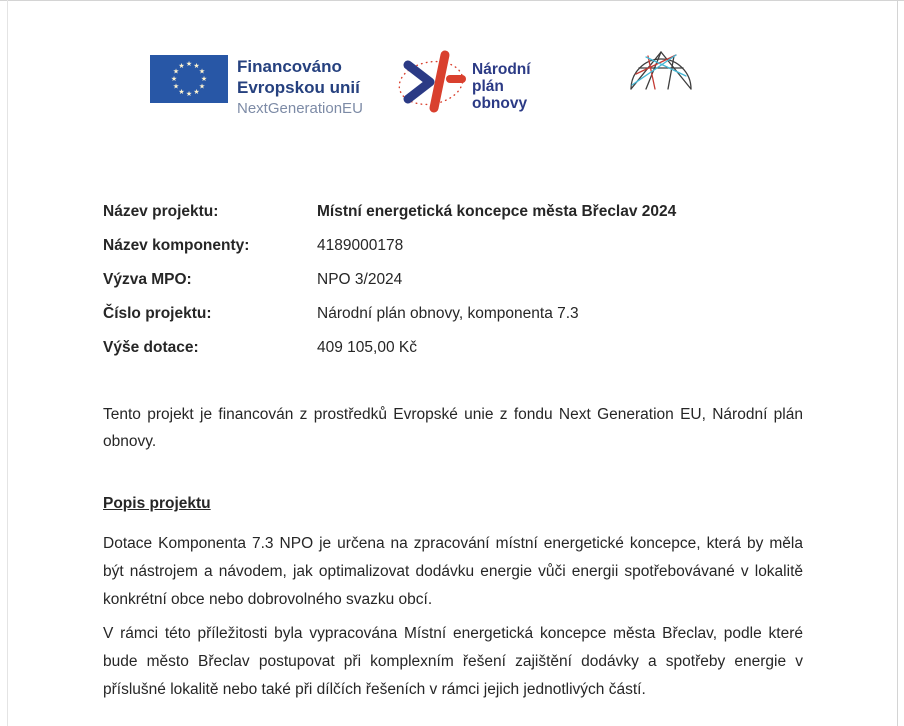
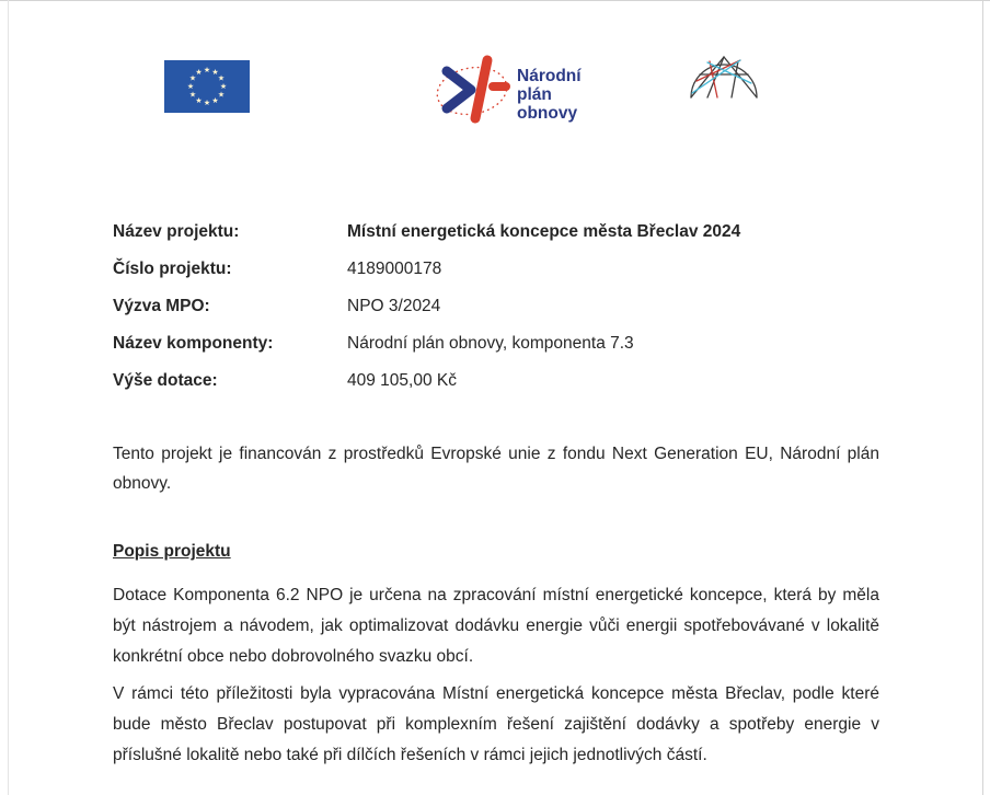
  ★
  ★
  ★
  ★
  ★
  ★
  ★
  ★
  ★
  ★
  ★
  ★
- Financováno
- Evropskou unií
- NextGenerationEU
  Národní
  plán
  obnovy
  Název projektu:
  Místní energetická koncepce města Břeclav 2024
- Název komponenty:
+ Číslo projektu:
  4189000178
  Výzva MPO:
  NPO 3/2024
- Číslo projektu:
+ Název komponenty:
  Národní plán obnovy, komponenta 7.3
  Výše dotace:
  409 105,00 Kč
  Tento projekt je financován z prostředků Evropské unie z fondu Next Generation EU, Národní plán obnovy.
  Popis projektu
- Dotace Komponenta 7.3 NPO je určena na zpracování místní energetické koncepce, která by měla být nástrojem a návodem, jak optimalizovat dodávku energie vůči energii spotřebovávané v lokalitě konkrétní obce nebo dobrovolného svazku obcí.
+ Dotace Komponenta 6.2 NPO je určena na zpracování místní energetické koncepce, která by měla být nástrojem a návodem, jak optimalizovat dodávku energie vůči energii spotřebovávané v lokalitě konkrétní obce nebo dobrovolného svazku obcí.
  V rámci této příležitosti byla vypracována Místní energetická koncepce města Břeclav, podle které bude město Břeclav postupovat při komplexním řešení zajištění dodávky a spotřeby energie v příslušné lokalitě nebo také při dílčích řešeních v rámci jejich jednotlivých částí.
